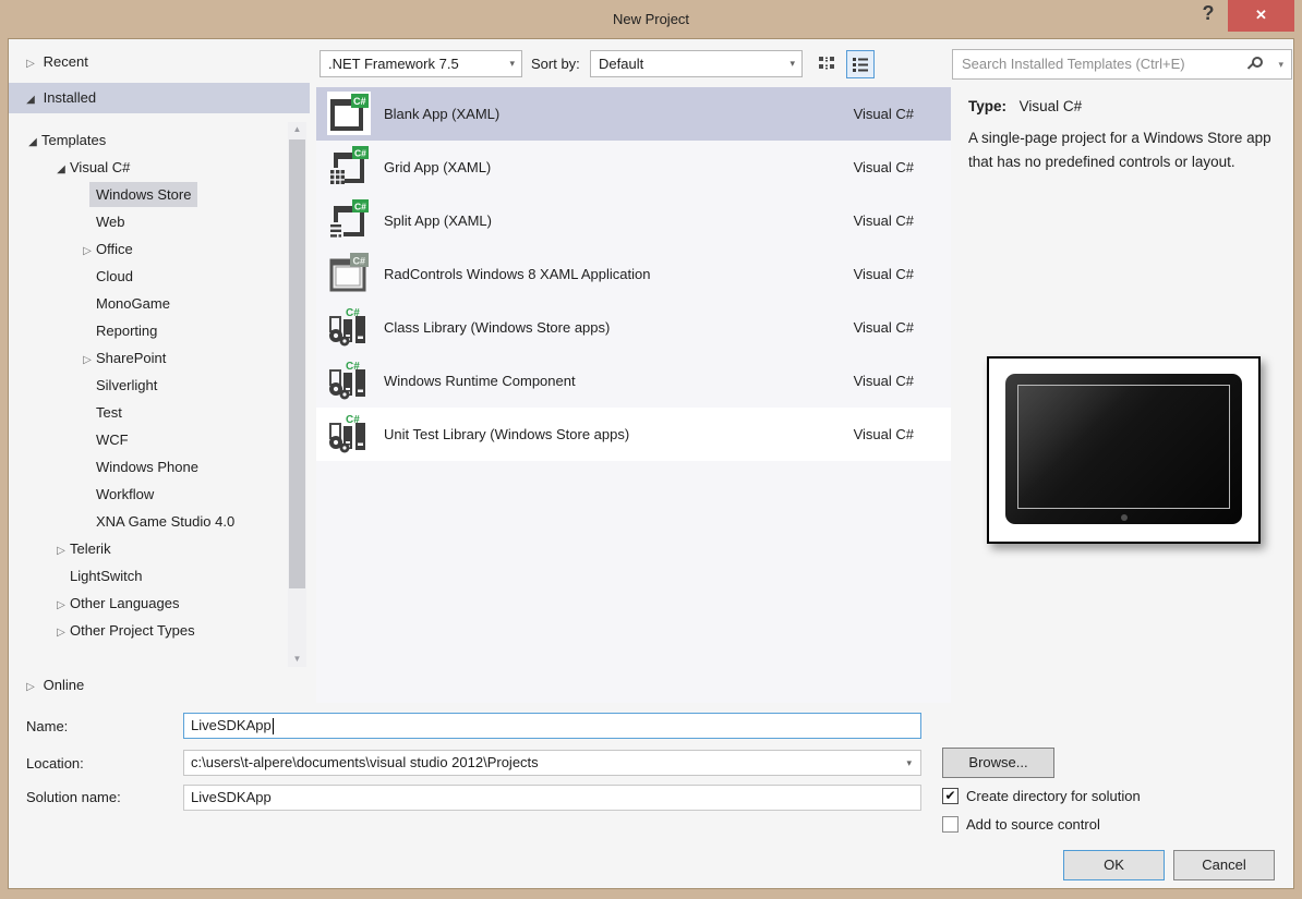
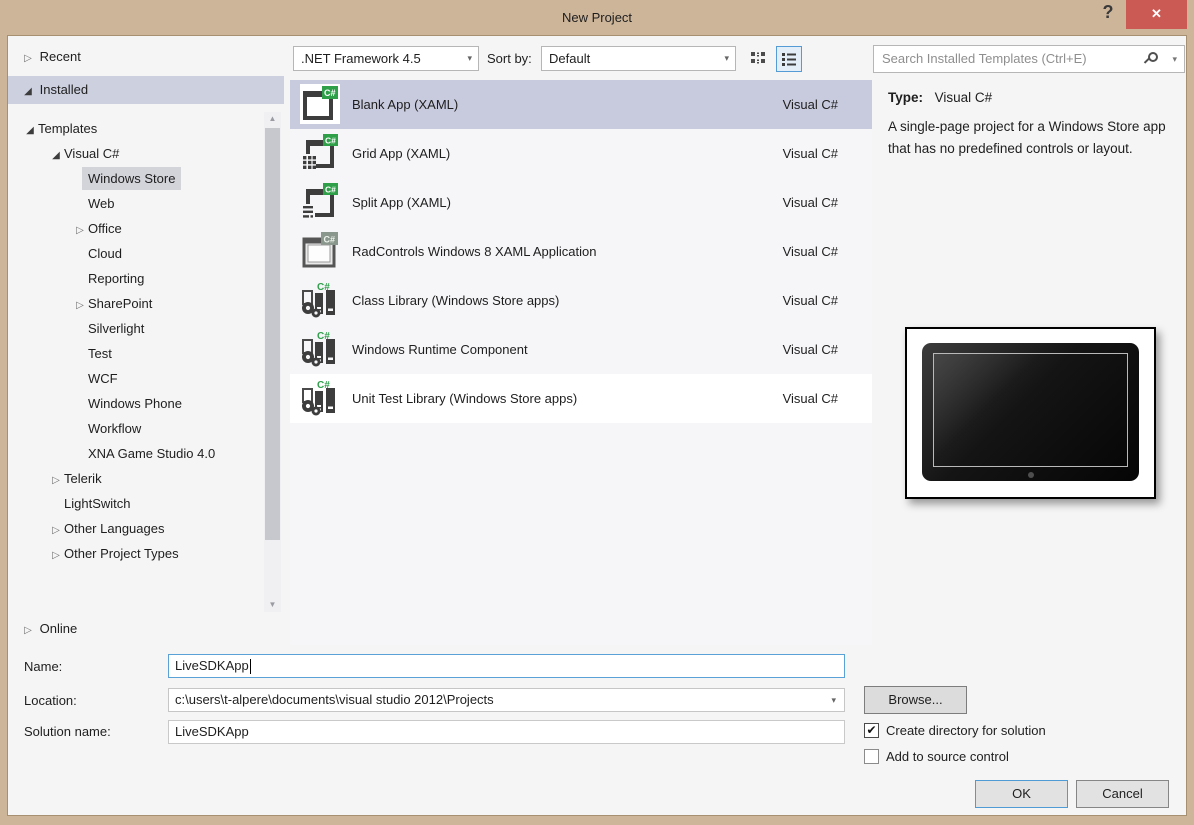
  New Project
  ?
  ✕
  ▷ Recent
  ◢ Installed
  ◢ Templates
  ◢ Visual C#
  Windows Store
  Web
  ▷ Office
  Cloud
- MonoGame
  Reporting
  ▷ SharePoint
  Silverlight
  Test
  WCF
  Windows Phone
  Workflow
  XNA Game Studio 4.0
  ▷ Telerik
  LightSwitch
  ▷ Other Languages
  ▷ Other Project Types
  ▲
  ▼
  ▷ Online
- .NET Framework 7.5
+ .NET Framework 4.5
  ▾
  Sort by:
  Default
  ▾
  C#
  Blank App (XAML)
  Visual C#
  C#
  Grid App (XAML)
  Visual C#
  C#
  Split App (XAML)
  Visual C#
  C#
  RadControls Windows 8 XAML Application
  Visual C#
  C#
  Class Library (Windows Store apps)
  Visual C#
  C#
  Windows Runtime Component
  Visual C#
  C#
  Unit Test Library (Windows Store apps)
  Visual C#
  Search Installed Templates (Ctrl+E)
  ▾
  Type: Visual C#
  A single-page project for a Windows Store app that has no predefined controls or layout.
  Name:
  LiveSDKApp
  Location:
  c:\users\t-alpere\documents\visual studio 2012\Projects
  ▾
  Browse...
  Solution name:
  LiveSDKApp
  ✔
  Create directory for solution
  Add to source control
  OK
  Cancel
